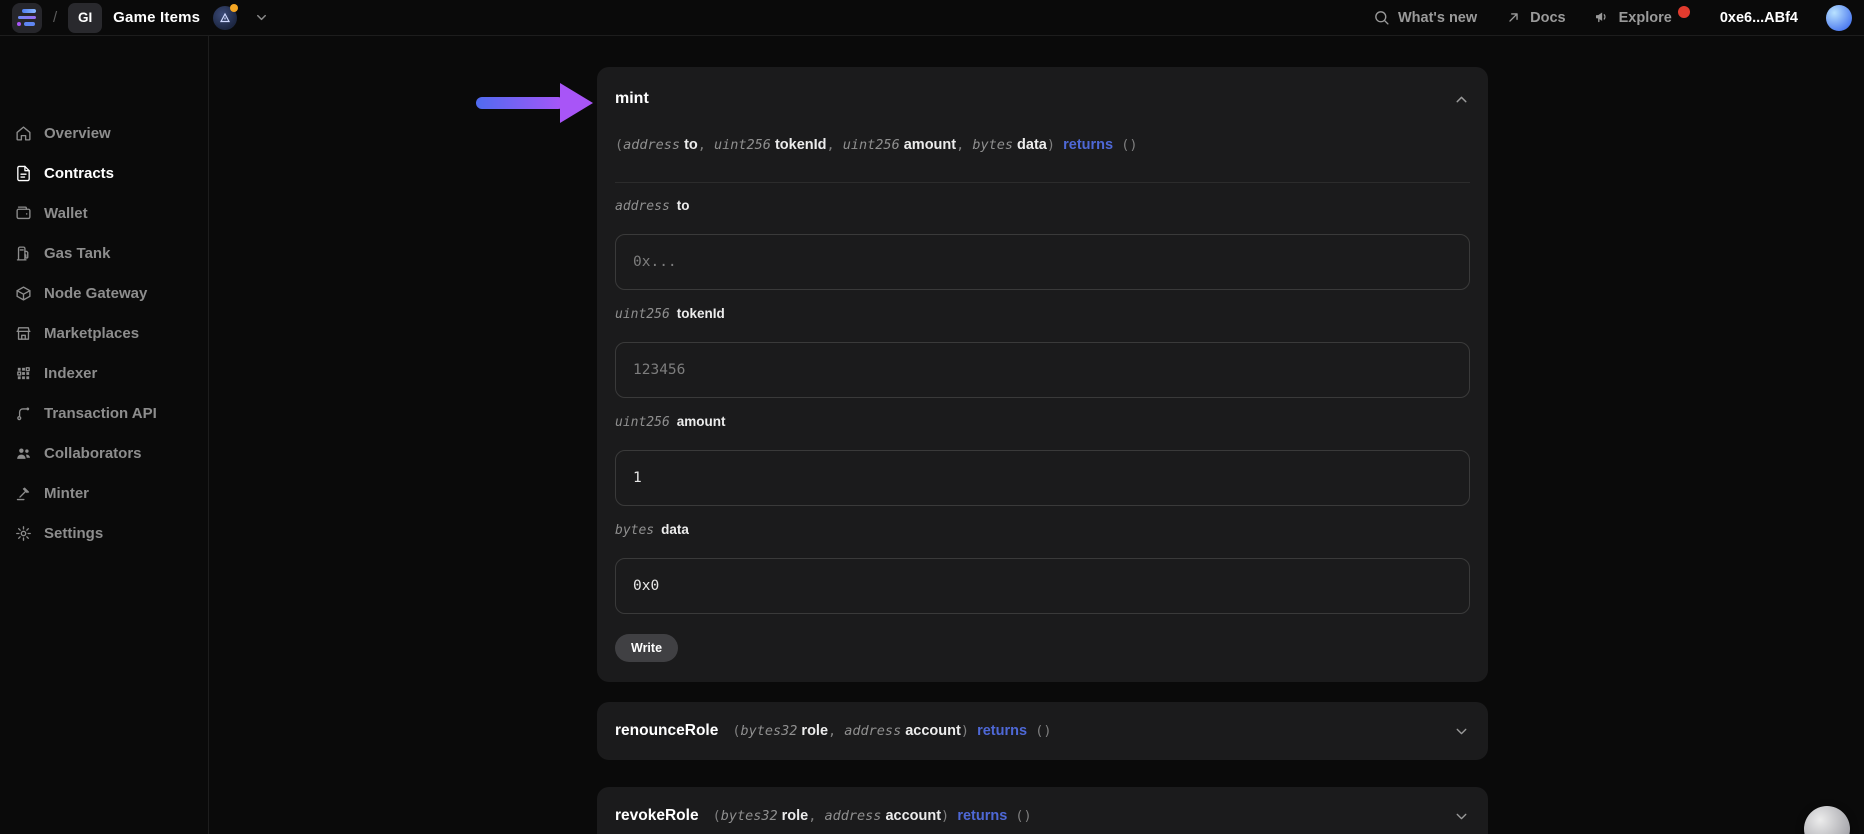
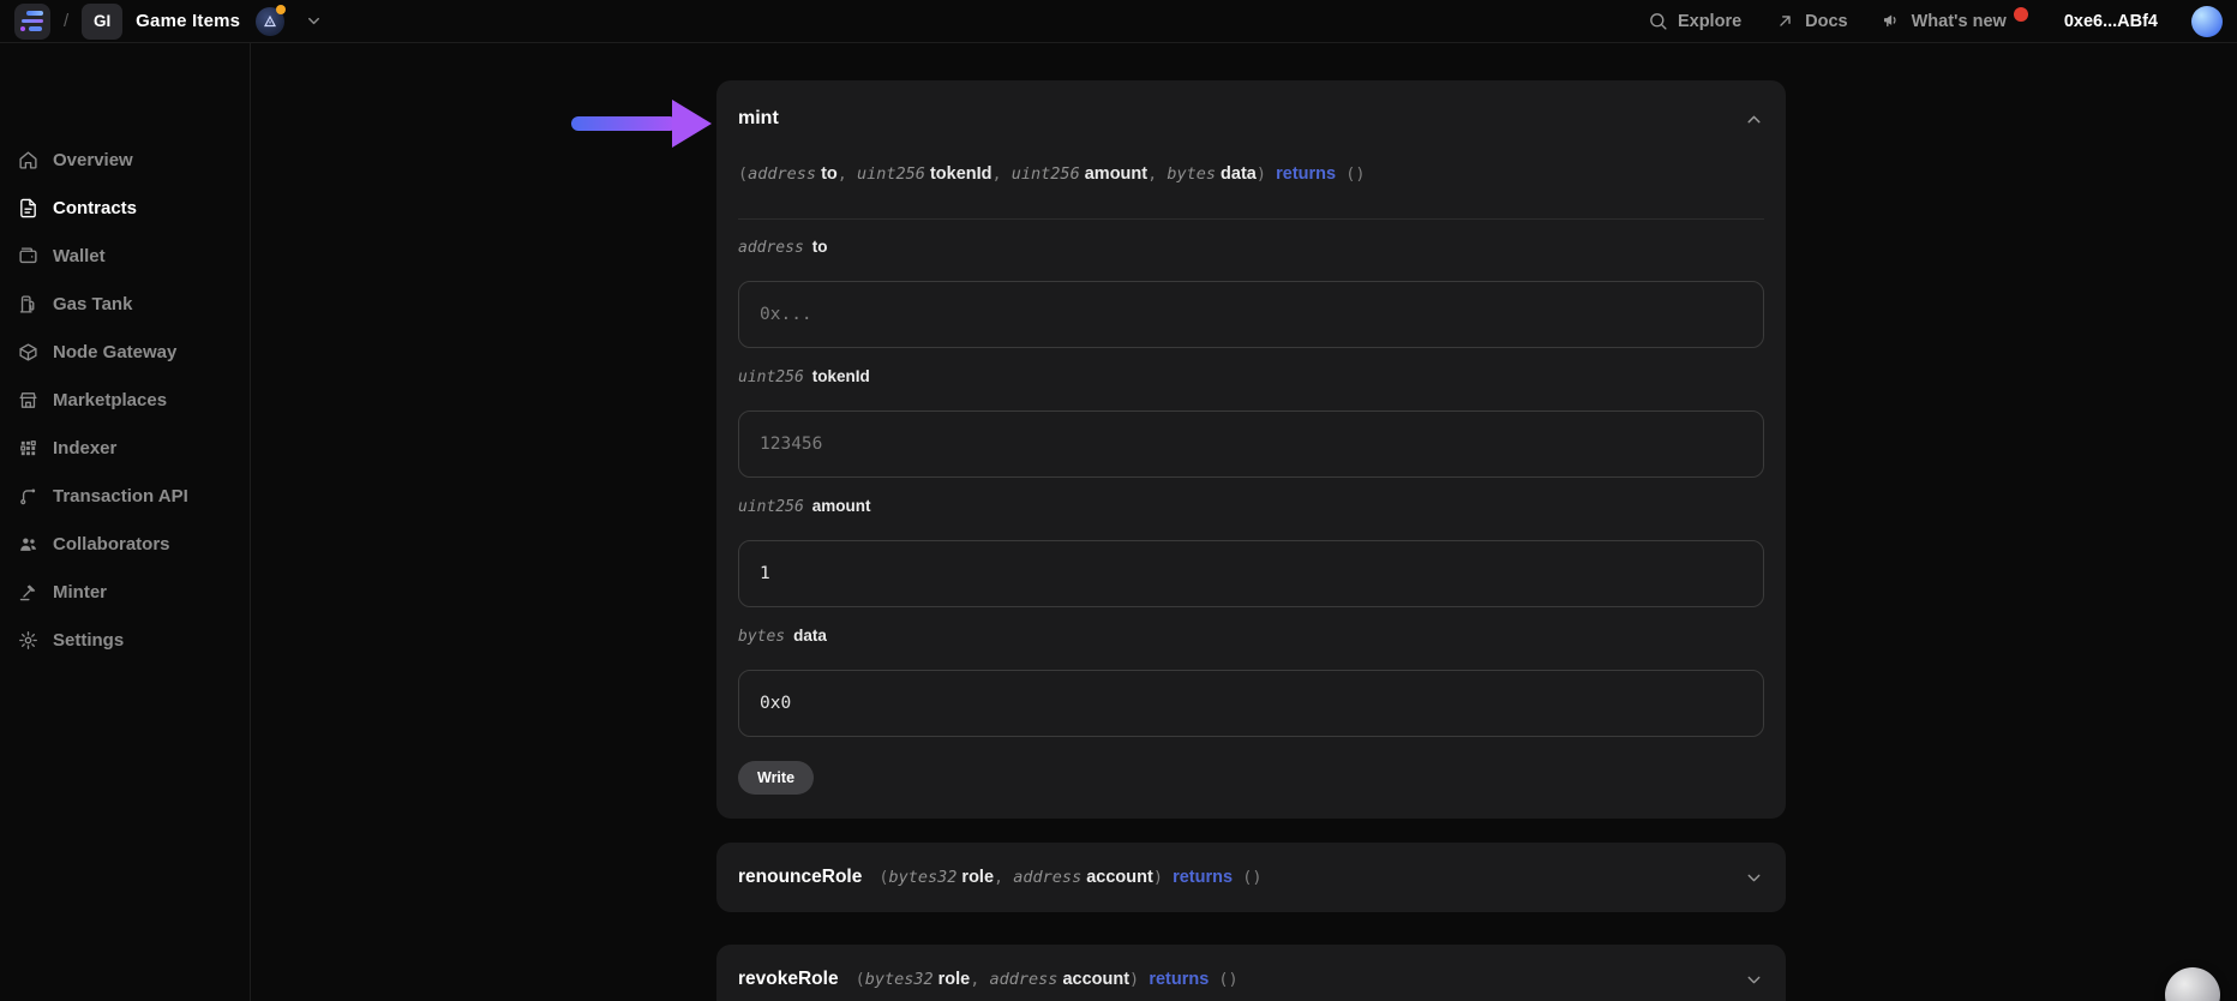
  /
  GI
  Game Items
- What's new
+ Explore
  Docs
- Explore
+ What's new
  0xe6...ABf4
  Overview
  Contracts
  Wallet
  Gas Tank
  Node Gateway
  Marketplaces
  Indexer
  Transaction API
  Collaborators
  Minter
  Settings
  mint
  (address to, uint256 tokenId, uint256 amount, bytes data) returns ()
  address to
  0x...
  uint256 tokenId
  123456
  uint256 amount
  1
  bytes data
  0x0
  Write
  renounceRole
  (bytes32 role, address account) returns ()
  revokeRole
  (bytes32 role, address account) returns ()
